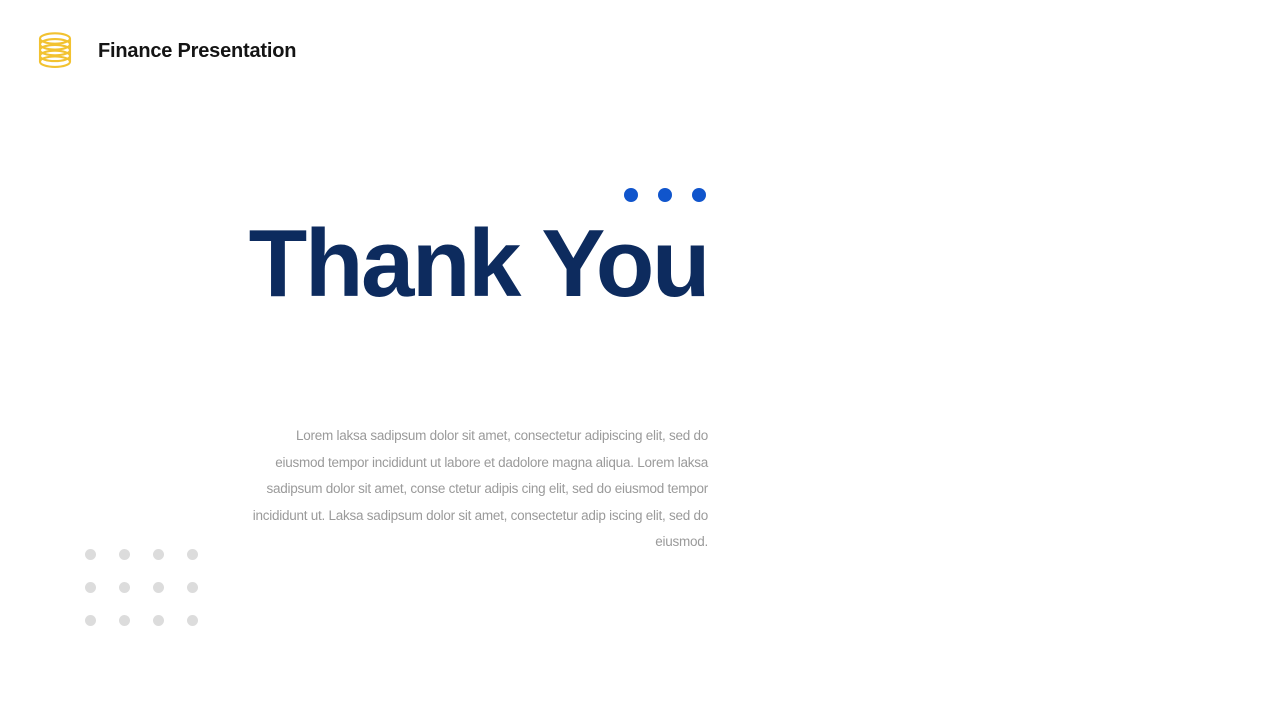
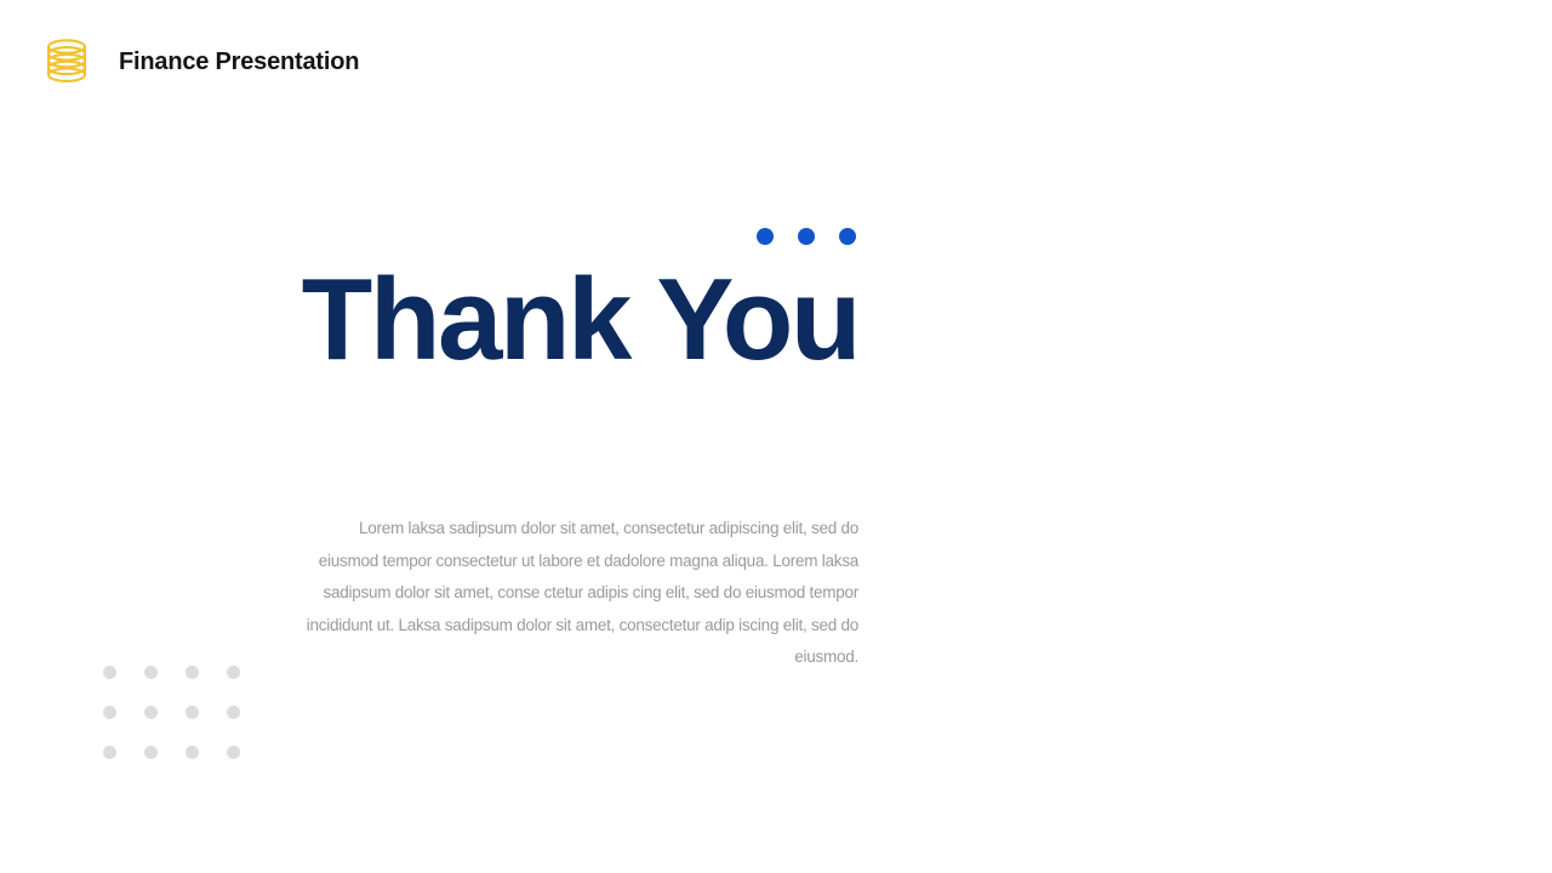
  Finance Presentation
  Thank You
- Lorem laksa sadipsum dolor sit amet, consectetur adipiscing elit, sed do eiusmod tempor incididunt ut labore et dadolore magna aliqua. Lorem laksa sadipsum dolor sit amet, conse ctetur adipis cing elit, sed do eiusmod tempor incididunt ut. Laksa sadipsum dolor sit amet, consectetur adip iscing elit, sed do eiusmod.
+ Lorem laksa sadipsum dolor sit amet, consectetur adipiscing elit, sed do eiusmod tempor consectetur ut labore et dadolore magna aliqua. Lorem laksa sadipsum dolor sit amet, conse ctetur adipis cing elit, sed do eiusmod tempor incididunt ut. Laksa sadipsum dolor sit amet, consectetur adip iscing elit, sed do eiusmod.
